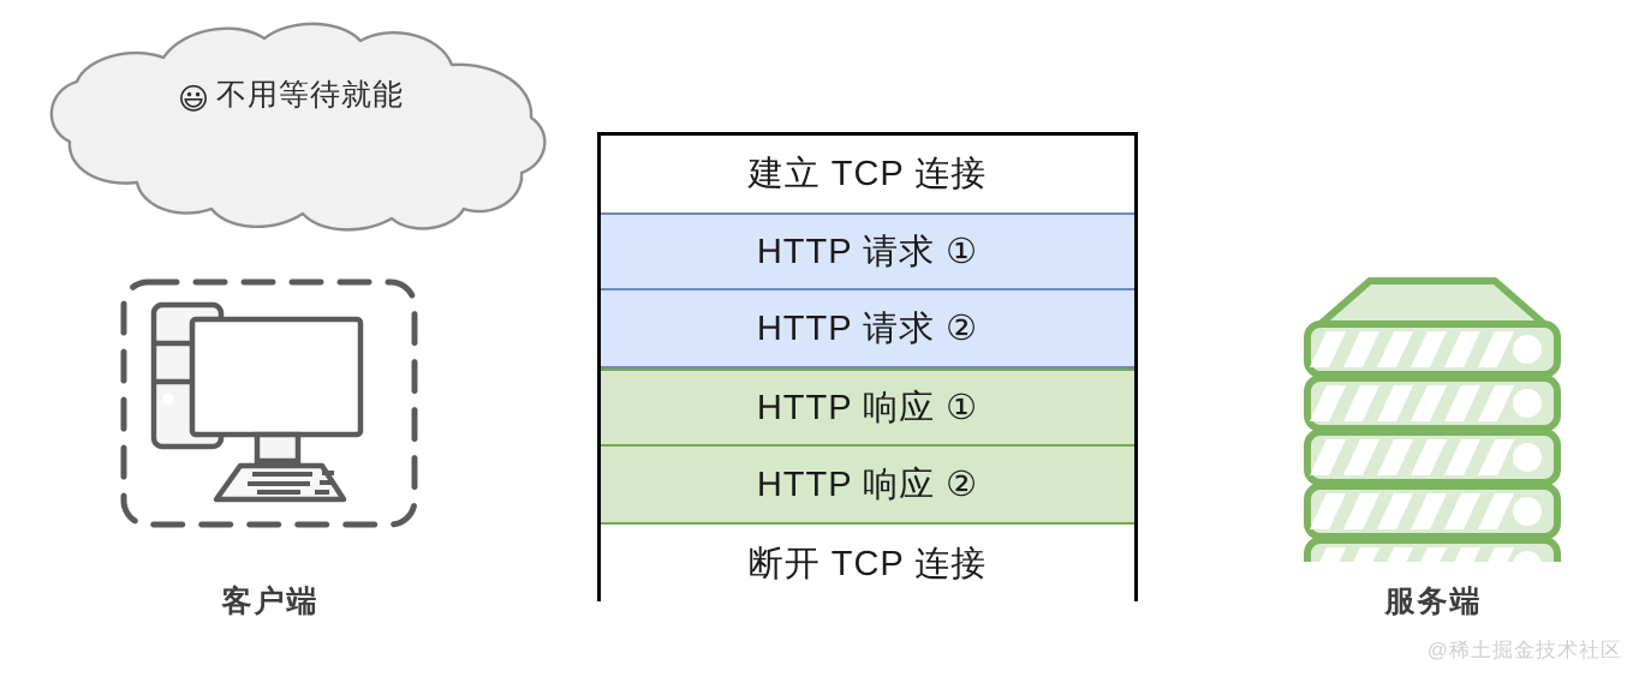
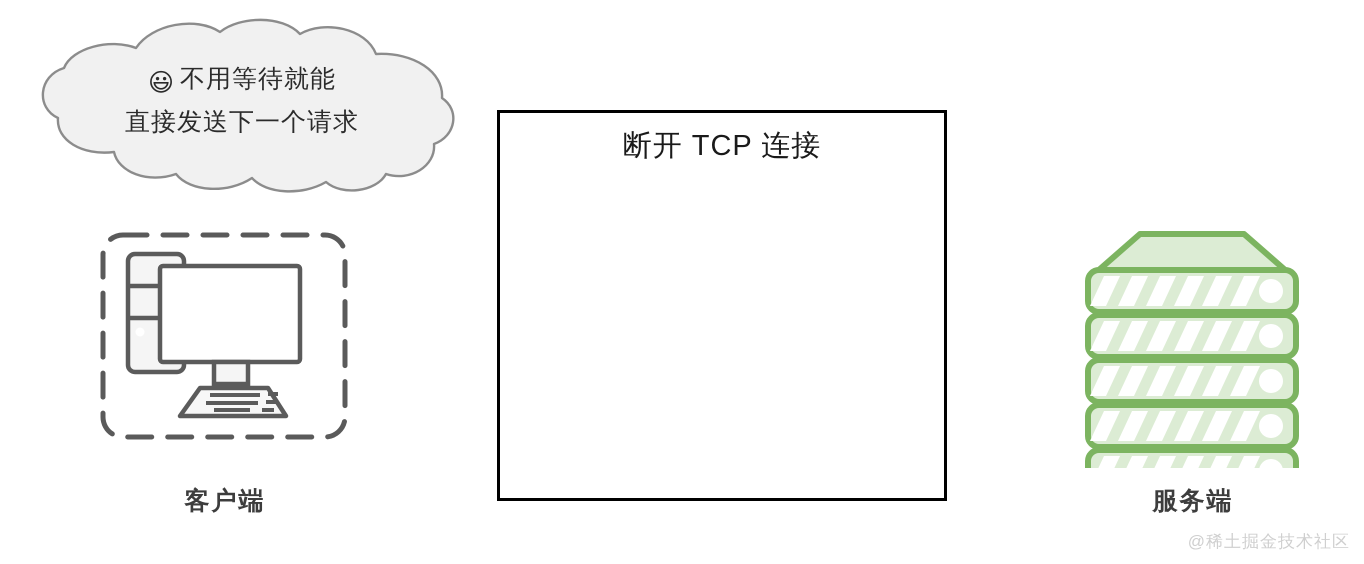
  😃 不用等待就能
+ 直接发送下一个请求
  客户端
- 建立 TCP 连接
- HTTP 请求 ①
- HTTP 请求 ②
- HTTP 响应 ①
- HTTP 响应 ②
  断开 TCP 连接
  服务端
  @稀土掘金技术社区
